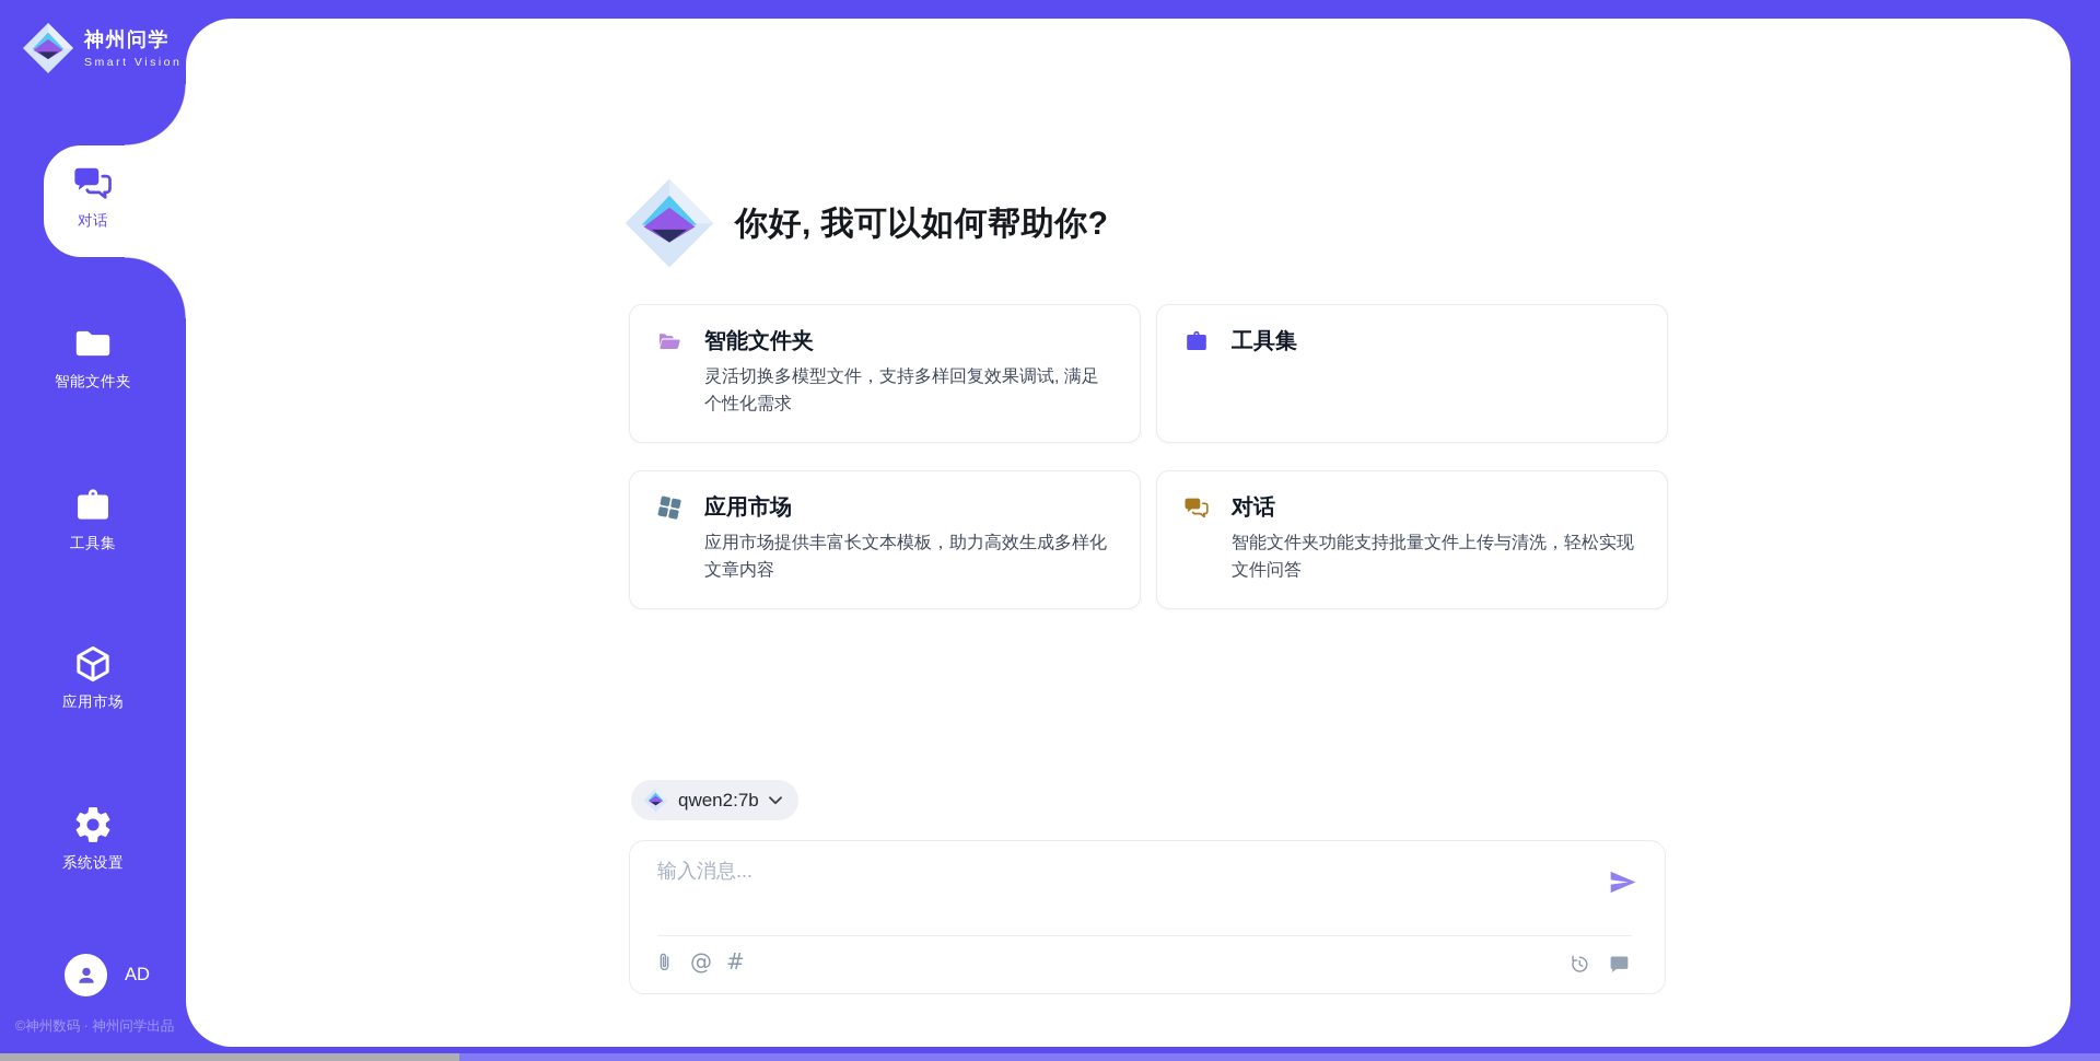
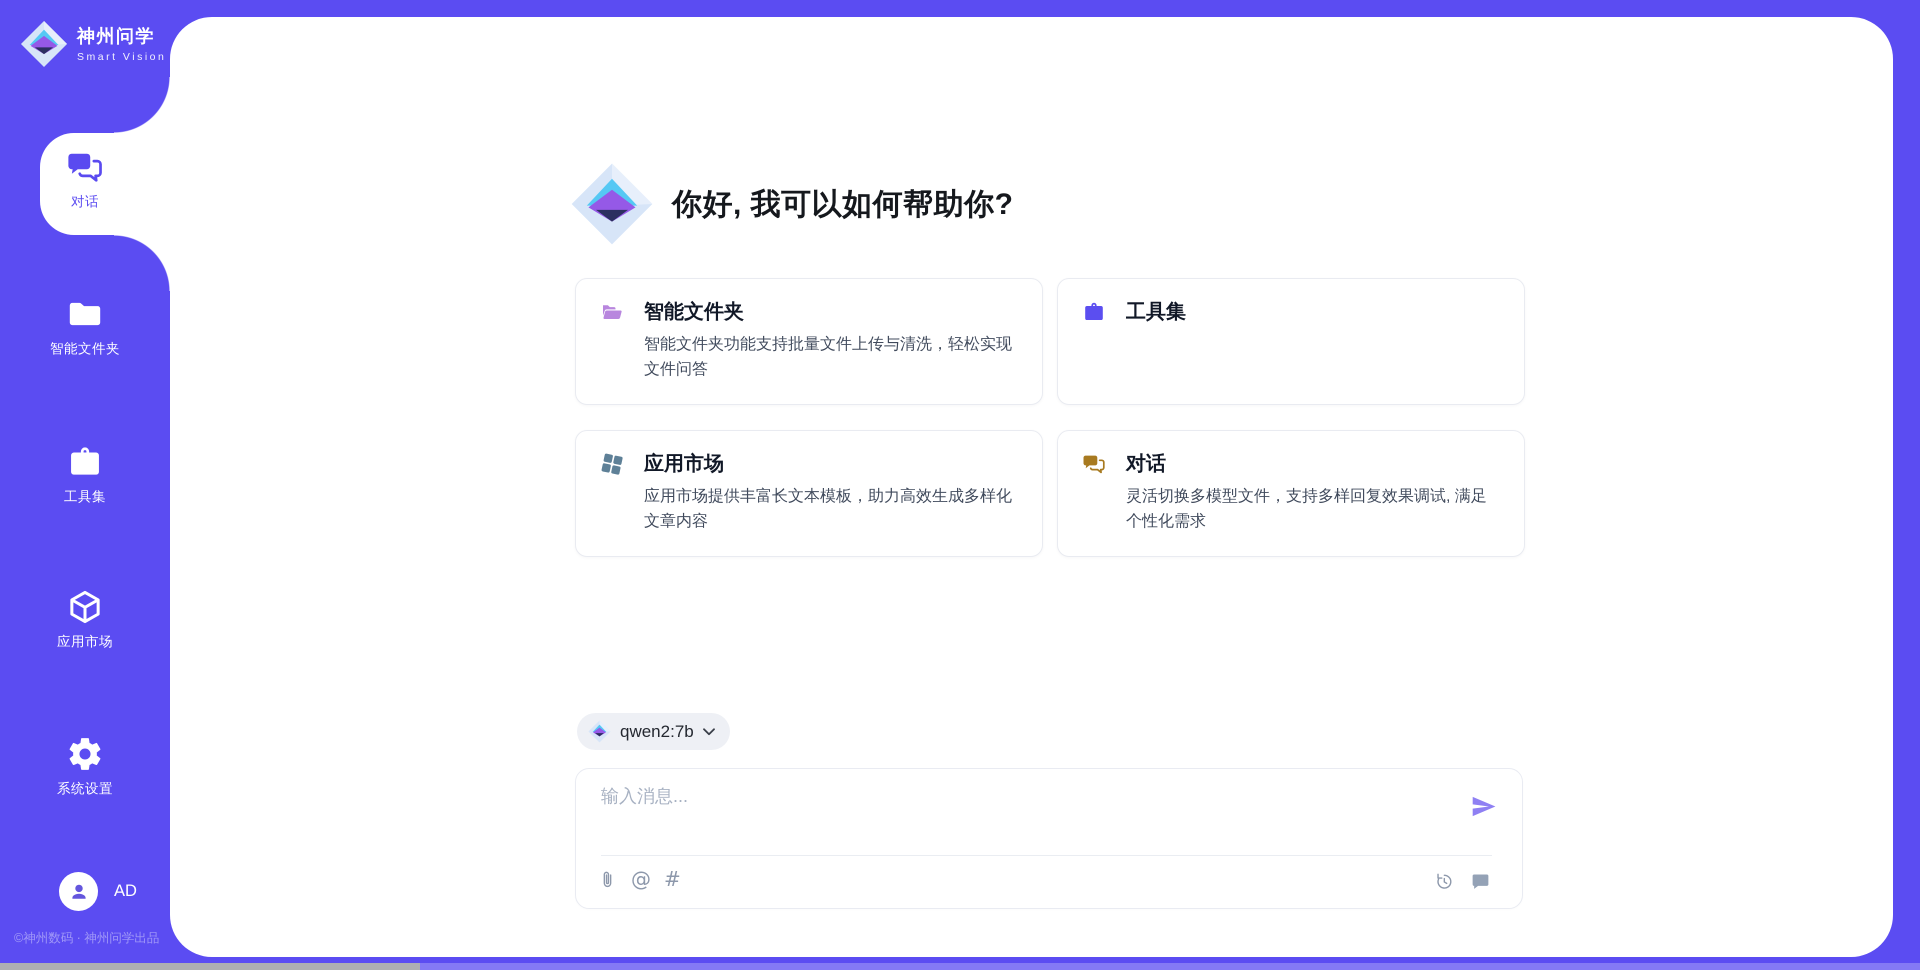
  神州问学
  Smart Vision
  对话
  智能文件夹
  工具集
  应用市场
  系统设置
  AD
  ©神州数码 · 神州问学出品
  你好, 我可以如何帮助你?
  智能文件夹
- 灵活切换多模型文件，支持多样回复效果调试, 满足个性化需求
+ 智能文件夹功能支持批量文件上传与清洗，轻松实现文件问答
  工具集
  应用市场
  应用市场提供丰富长文本模板，助力高效生成多样化文章内容
  对话
- 智能文件夹功能支持批量文件上传与清洗，轻松实现文件问答
+ 灵活切换多模型文件，支持多样回复效果调试, 满足个性化需求
  qwen2:7b
  输入消息...
  @
  #
